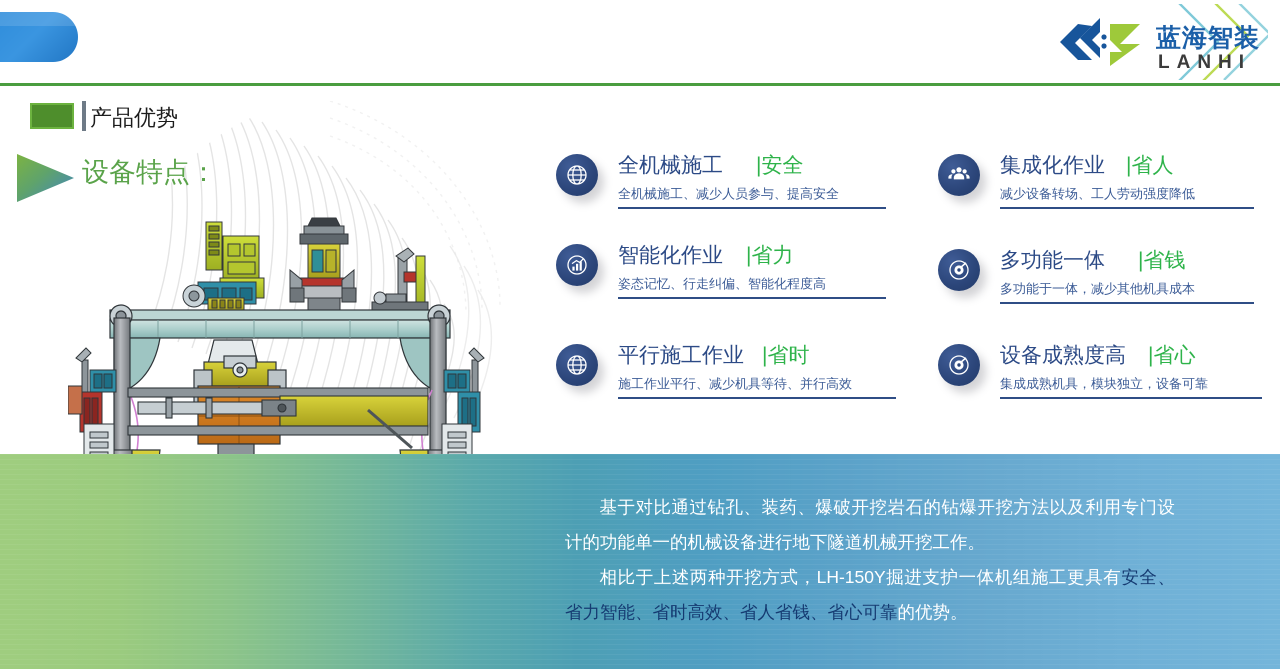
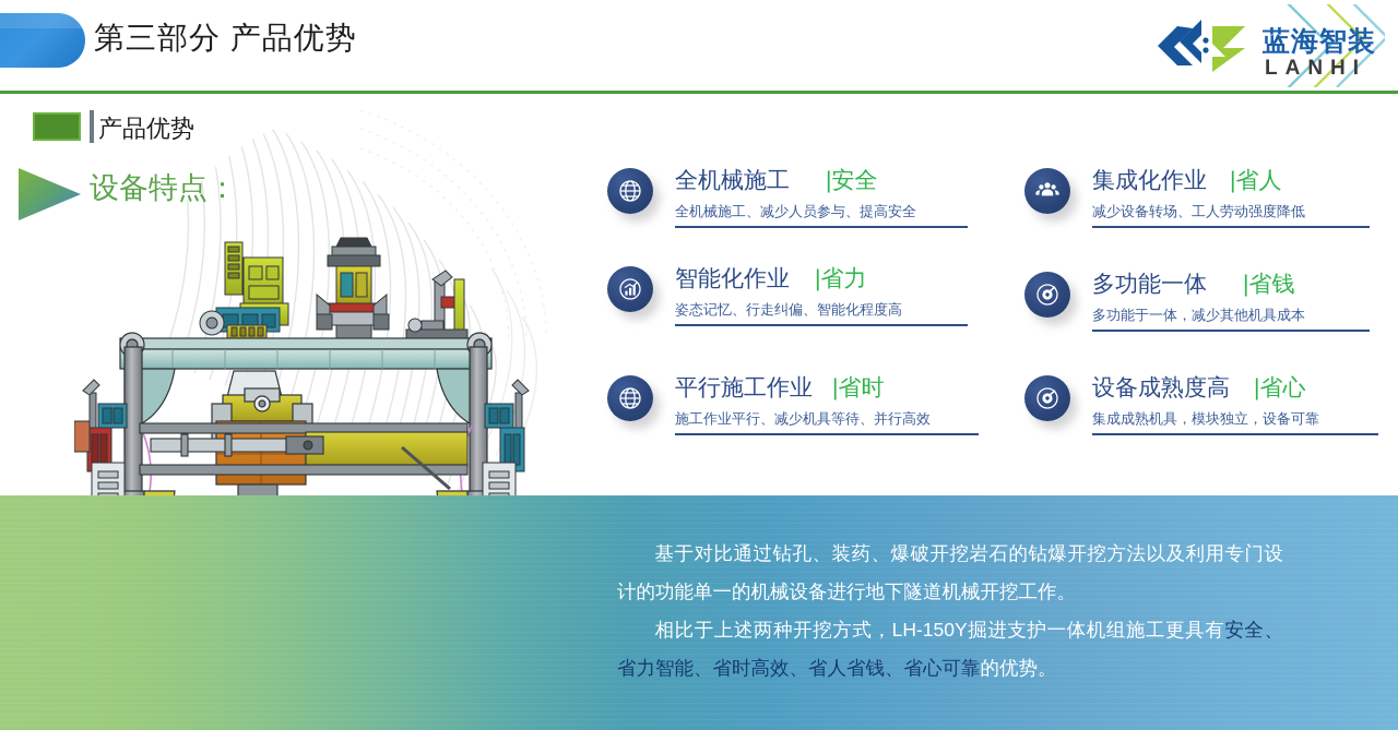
+ 第三部分 产品优势
  蓝海智装
  LANHI
  产品优势
  设备特点：
  全机械施工
  |安全
  全机械施工、减少人员参与、提高安全
  集成化作业
  |省人
  减少设备转场、工人劳动强度降低
  智能化作业
  |省力
  姿态记忆、行走纠偏、智能化程度高
  多功能一体
  |省钱
  多功能于一体，减少其他机具成本
  平行施工作业
  |省时
  施工作业平行、减少机具等待、并行高效
  设备成熟度高
  |省心
  集成成熟机具，模块独立，设备可靠
  基于对比通过钻孔、装药、爆破开挖岩石的钻爆开挖方法以及利用专门设计的功能单一的机械设备进行地下隧道机械开挖工作。
  相比于上述两种开挖方式，LH-150Y掘进支护一体机组施工更具有安全、省力智能、省时高效、省人省钱、省心可靠的优势。
